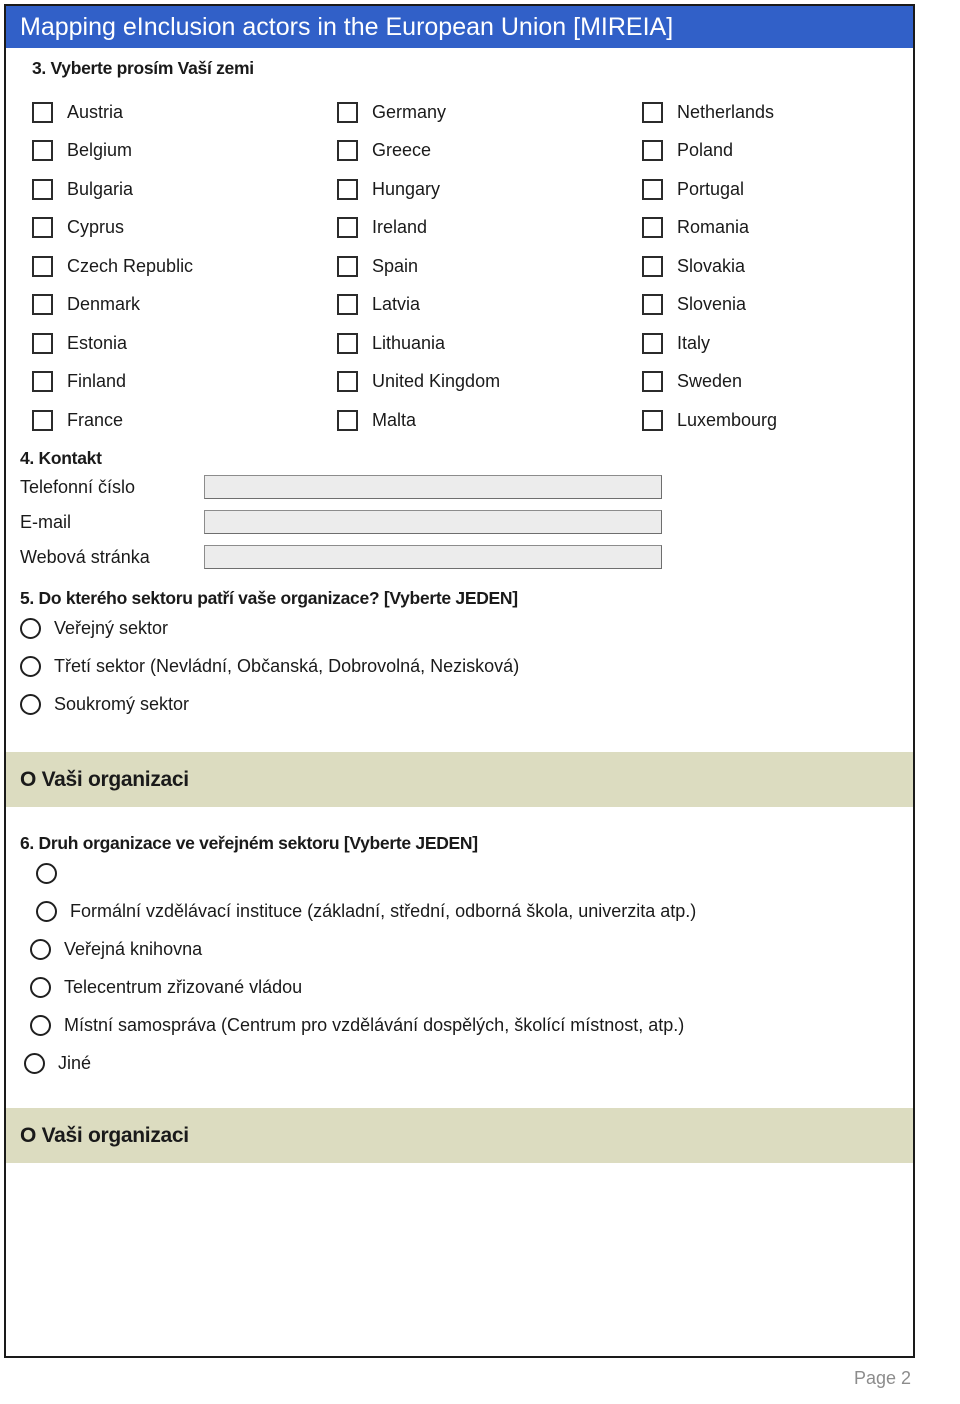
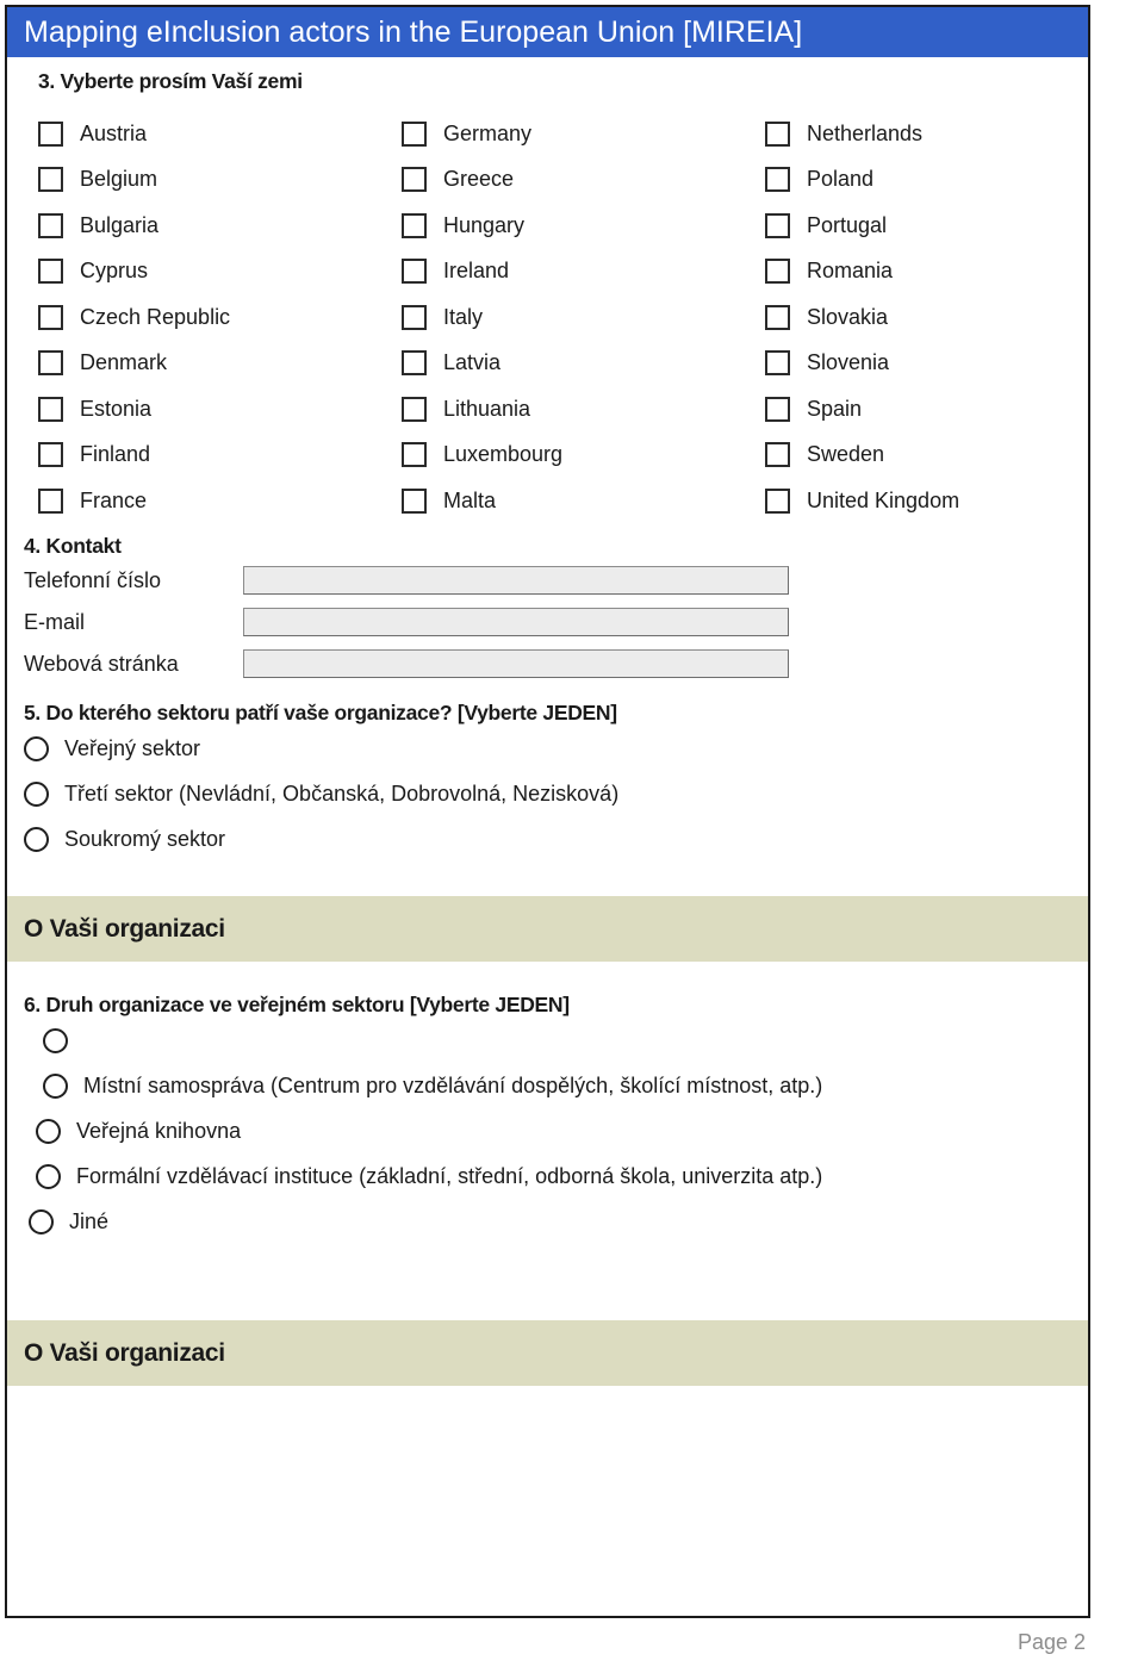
  Mapping eInclusion actors in the European Union [MIREIA]
  3. Vyberte prosím Vaší zemi
  Austria
  Belgium
  Bulgaria
  Cyprus
  Czech Republic
  Denmark
  Estonia
  Finland
  France
  Germany
  Greece
  Hungary
  Ireland
- Spain
+ Italy
  Latvia
  Lithuania
- United Kingdom
+ Luxembourg
  Malta
  Netherlands
  Poland
  Portugal
  Romania
  Slovakia
  Slovenia
- Italy
+ Spain
  Sweden
- Luxembourg
+ United Kingdom
  4. Kontakt
  Telefonní číslo
  E-mail
  Webová stránka
  5. Do kterého sektoru patří vaše organizace? [Vyberte JEDEN]
  Veřejný sektor
  Třetí sektor (Nevládní, Občanská, Dobrovolná, Nezisková)
  Soukromý sektor
  O Vaši organizaci
  6. Druh organizace ve veřejném sektoru [Vyberte JEDEN]
- Formální vzdělávací instituce (základní, střední, odborná škola, univerzita atp.)
+ Místní samospráva (Centrum pro vzdělávání dospělých, školící místnost, atp.)
  Veřejná knihovna
- Telecentrum zřizované vládou
- Místní samospráva (Centrum pro vzdělávání dospělých, školící místnost, atp.)
+ Formální vzdělávací instituce (základní, střední, odborná škola, univerzita atp.)
  Jiné
  O Vaši organizaci
  Page 2
